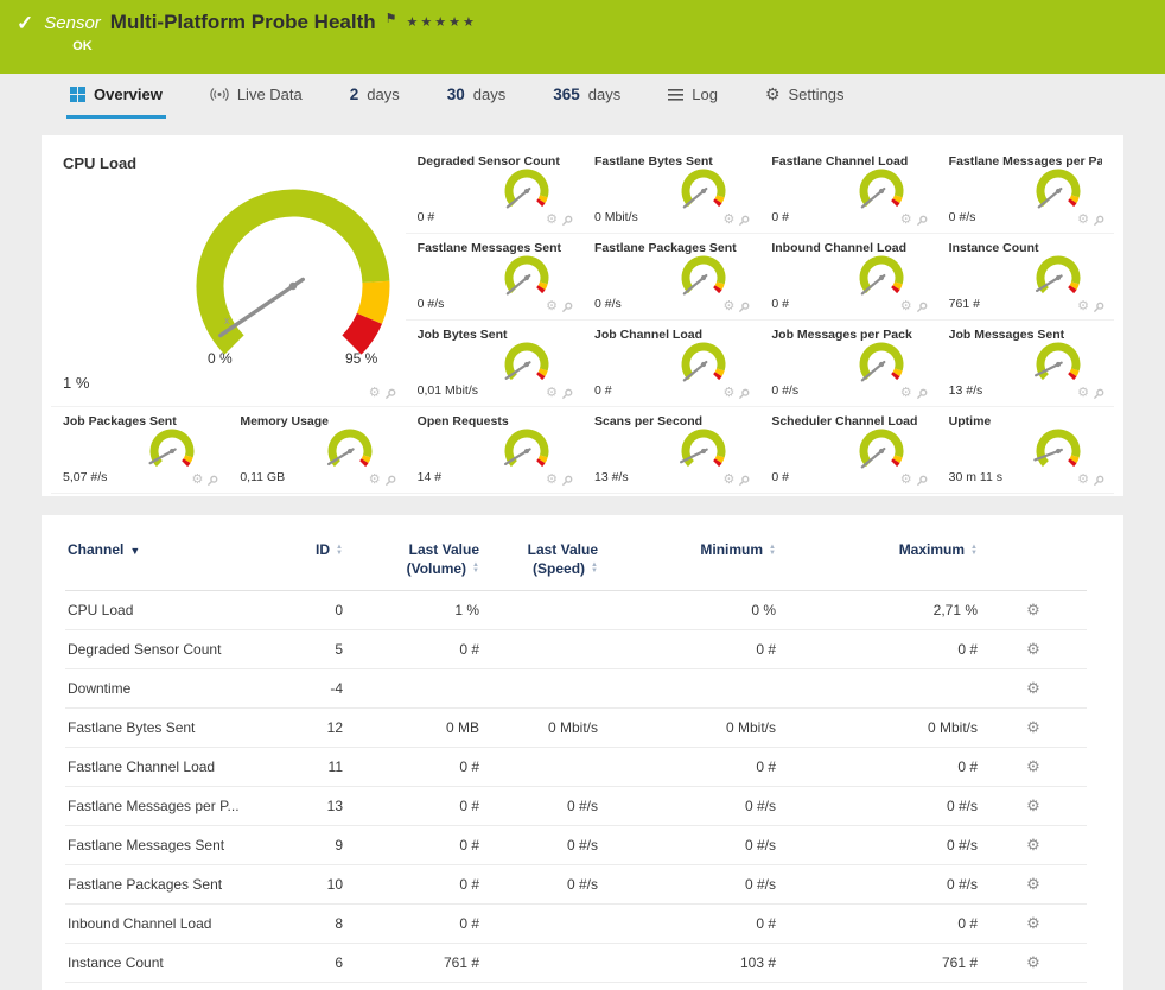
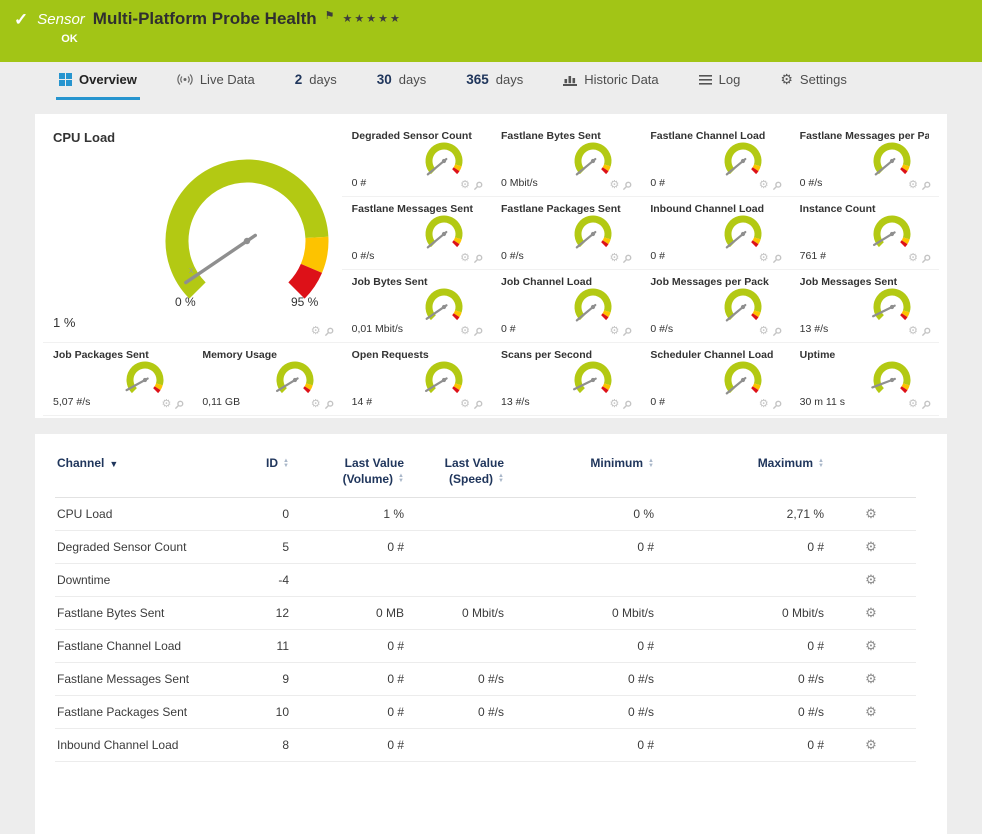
  ✓
  Sensor
  Multi-Platform Probe Health
  ⚑
  ★★★★★
  OK
  Overview
  Live Data
  2
  days
  30
  days
  365
  days
+ Historic Data
  Log
  ⚙
  Settings
  CPU Load
  x
  0 %
  95 %
  1 %
  ⚙
  Degraded Sensor Count
  0 #
  ⚙
  Fastlane Bytes Sent
  0 Mbit/s
  ⚙
  Fastlane Channel Load
  0 #
  ⚙
  Fastlane Messages per Pa
  0 #/s
  ⚙
  Fastlane Messages Sent
  0 #/s
  ⚙
  Fastlane Packages Sent
  0 #/s
  ⚙
  Inbound Channel Load
  0 #
  ⚙
  Instance Count
  761 #
  ⚙
  Job Bytes Sent
  0,01 Mbit/s
  ⚙
  Job Channel Load
  0 #
  ⚙
  Job Messages per Pack
  0 #/s
  ⚙
  Job Messages Sent
  13 #/s
  ⚙
  Job Packages Sent
  5,07 #/s
  ⚙
  Memory Usage
  0,11 GB
  ⚙
  Open Requests
  14 #
  ⚙
  Scans per Second
  13 #/s
  ⚙
  Scheduler Channel Load
  0 #
  ⚙
  Uptime
  30 m 11 s
  ⚙
  Channel ▼	ID	Last Value(Volume)	Last Value(Speed)	Minimum	Maximum
  CPU Load	0	1 %		0 %	2,71 %	⚙
  Degraded Sensor Count	5	0 #		0 #	0 #	⚙
  Downtime	-4					⚙
  Fastlane Bytes Sent	12	0 MB	0 Mbit/s	0 Mbit/s	0 Mbit/s	⚙
  Fastlane Channel Load	11	0 #		0 #	0 #	⚙
- Fastlane Messages per P...	13	0 #	0 #/s	0 #/s	0 #/s	⚙
  Fastlane Messages Sent	9	0 #	0 #/s	0 #/s	0 #/s	⚙
  Fastlane Packages Sent	10	0 #	0 #/s	0 #/s	0 #/s	⚙
  Inbound Channel Load	8	0 #		0 #	0 #	⚙
- Instance Count	6	761 #		103 #	761 #	⚙
